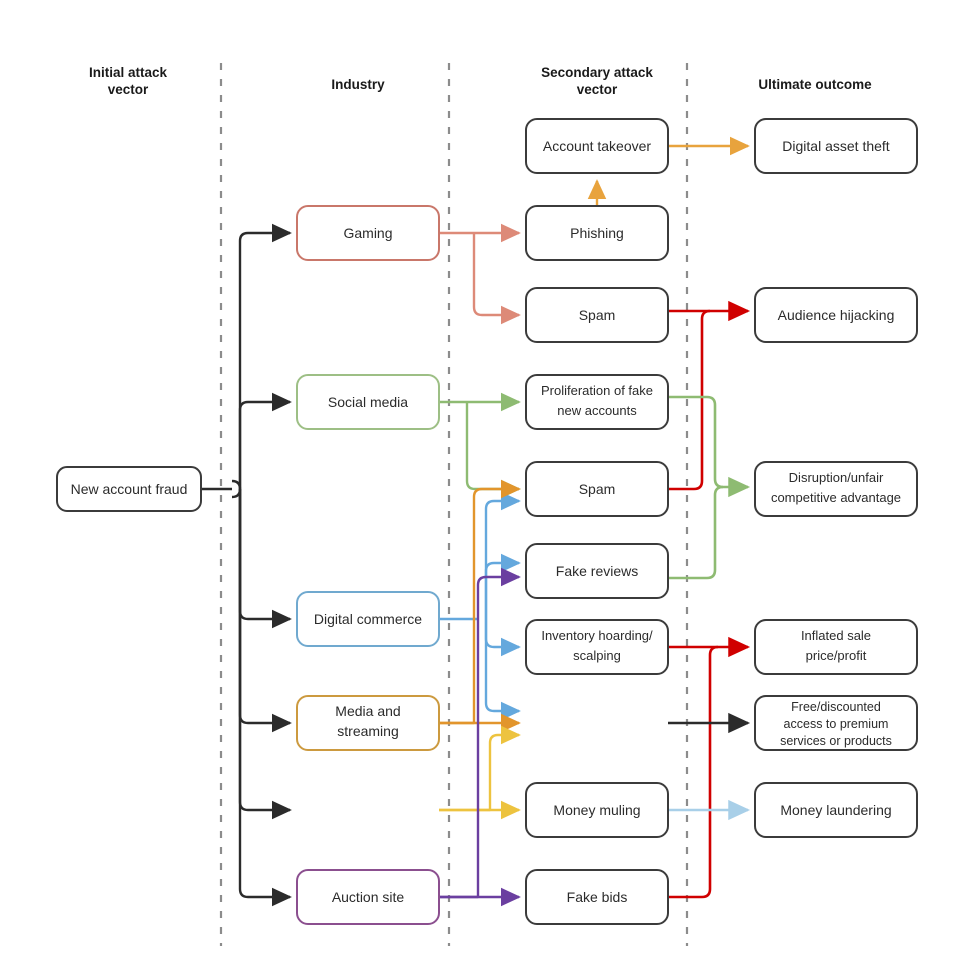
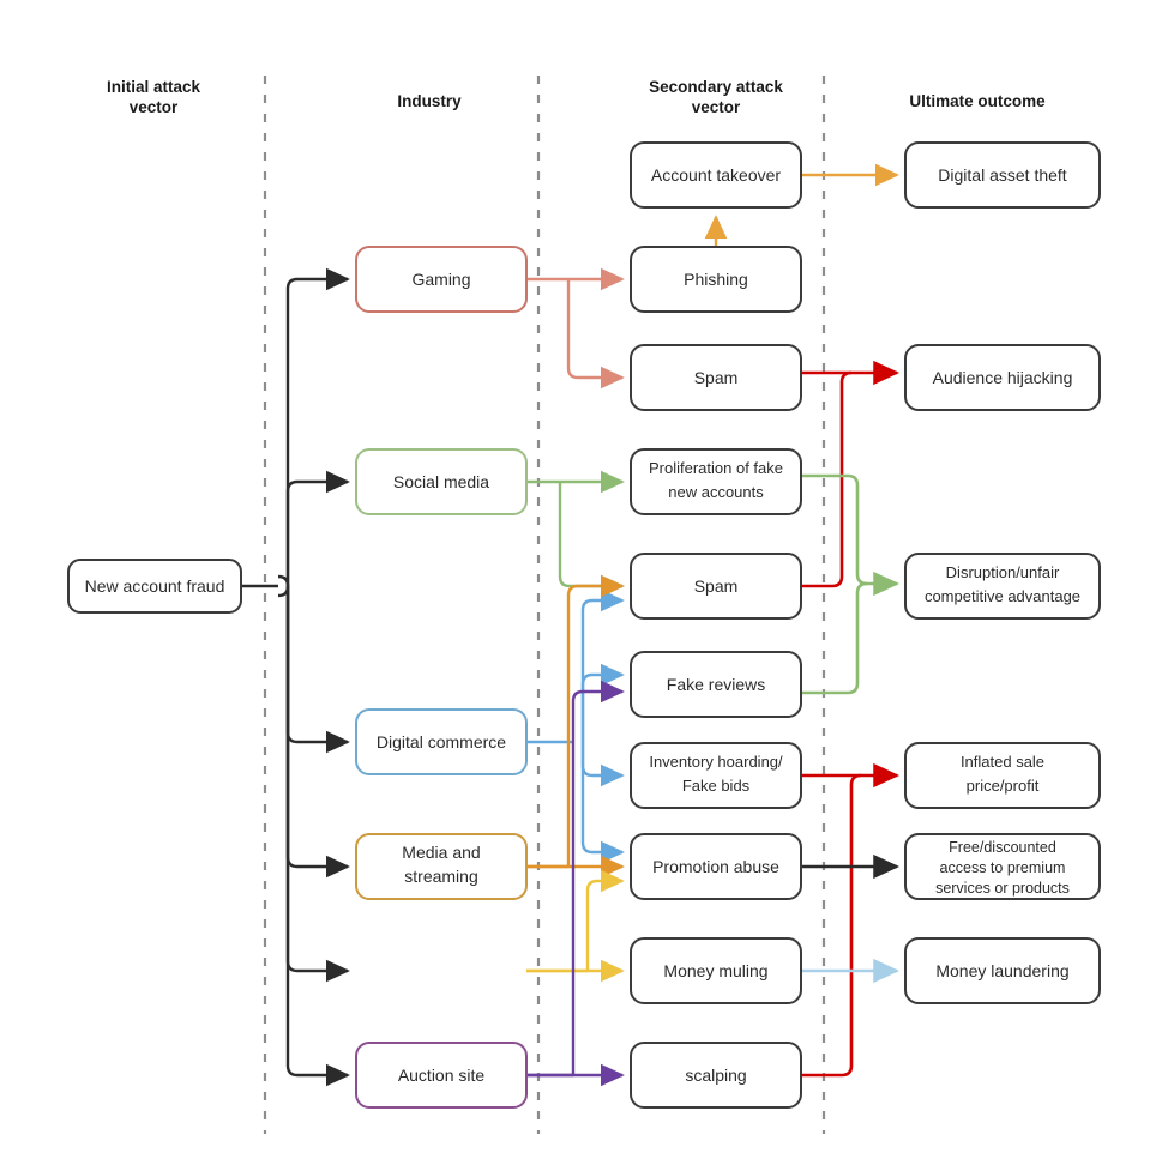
  Initial attack
  vector
  Industry
  Secondary attack
  vector
  Ultimate outcome
  New account fraud
  Gaming
  Social media
  Digital commerce
  Media and
  streaming
  Auction site
  Account takeover
  Phishing
  Spam
  Proliferation of fake
  new accounts
  Spam
  Fake reviews
  Inventory hoarding/
- scalping
+ Fake bids
+ Promotion abuse
  Money muling
- Fake bids
+ scalping
  Digital asset theft
  Audience hijacking
  Disruption/unfair
  competitive advantage
  Inflated sale
  price/profit
  Free/discounted
  access to premium
  services or products
  Money laundering
